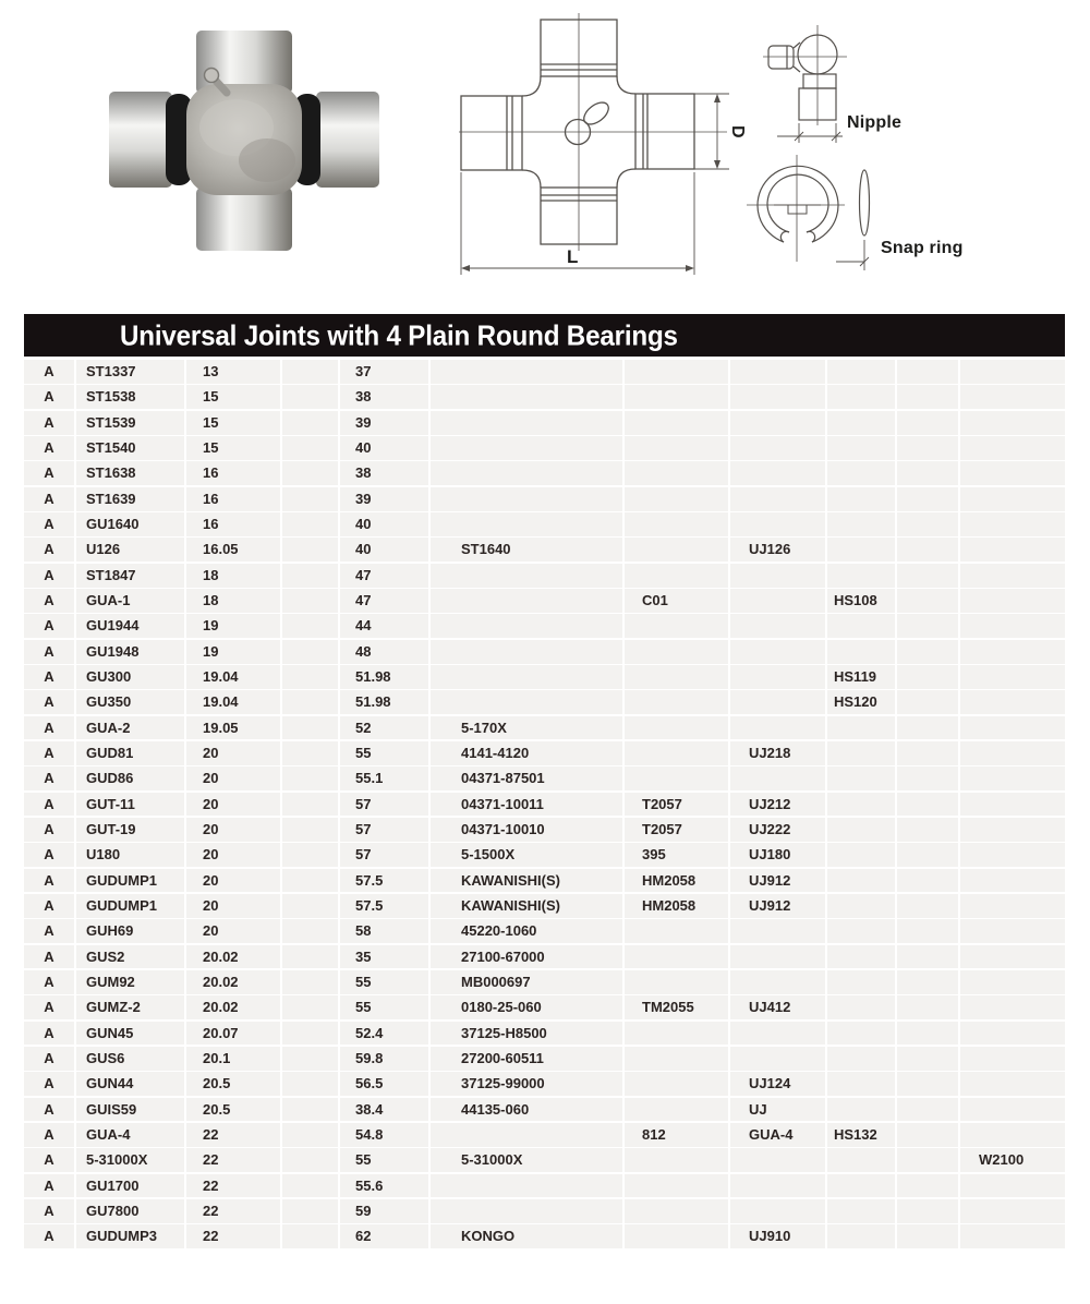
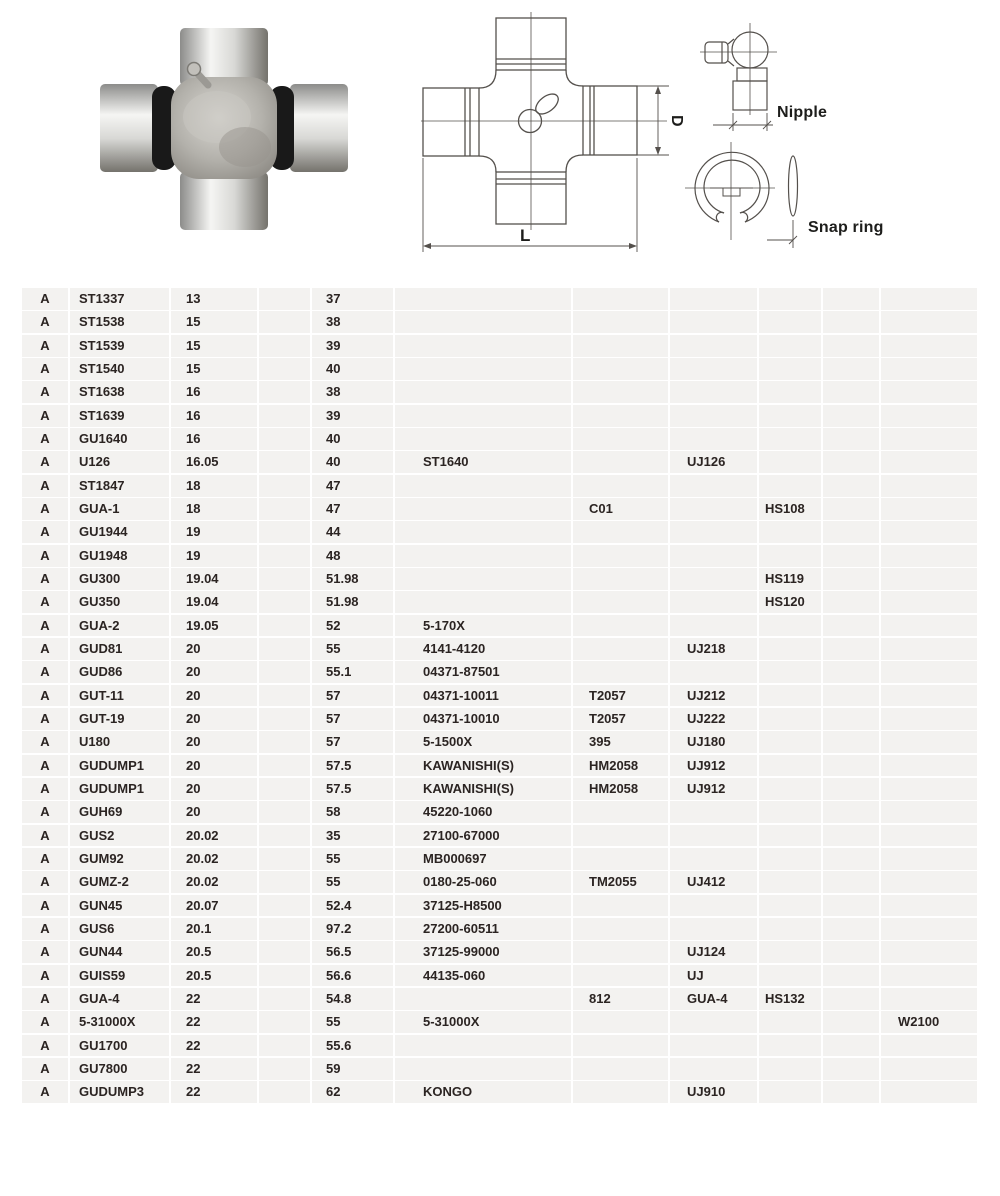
  L
  Nipple
  Snap ring
- Universal Joints with 4 Plain Round Bearings
  A
  ST1337
  13
  37
  A
  ST1538
  15
  38
  A
  ST1539
  15
  39
  A
  ST1540
  15
  40
  A
  ST1638
  16
  38
  A
  ST1639
  16
  39
  A
  GU1640
  16
  40
  A
  U126
  16.05
  40
  ST1640
  UJ126
  A
  ST1847
  18
  47
  A
  GUA-1
  18
  47
  C01
  HS108
  A
  GU1944
  19
  44
  A
  GU1948
  19
  48
  A
  GU300
  19.04
  51.98
  HS119
  A
  GU350
  19.04
  51.98
  HS120
  A
  GUA-2
  19.05
  52
  5-170X
  A
  GUD81
  20
  55
  4141-4120
  UJ218
  A
  GUD86
  20
  55.1
  04371-87501
  A
  GUT-11
  20
  57
  04371-10011
  T2057
  UJ212
  A
  GUT-19
  20
  57
  04371-10010
  T2057
  UJ222
  A
  U180
  20
  57
  5-1500X
  395
  UJ180
  A
  GUDUMP1
  20
  57.5
  KAWANISHI(S)
  HM2058
  UJ912
  A
  GUDUMP1
  20
  57.5
  KAWANISHI(S)
  HM2058
  UJ912
  A
  GUH69
  20
  58
  45220-1060
  A
  GUS2
  20.02
  35
  27100-67000
  A
  GUM92
  20.02
  55
  MB000697
  A
  GUMZ-2
  20.02
  55
  0180-25-060
  TM2055
  UJ412
  A
  GUN45
  20.07
  52.4
  37125-H8500
  A
  GUS6
  20.1
- 59.8
+ 97.2
  27200-60511
  A
  GUN44
  20.5
  56.5
  37125-99000
  UJ124
  A
  GUIS59
  20.5
- 38.4
+ 56.6
  44135-060
  UJ
  A
  GUA-4
  22
  54.8
  812
  GUA-4
  HS132
  A
  5-31000X
  22
  55
  5-31000X
  W2100
  A
  GU1700
  22
  55.6
  A
  GU7800
  22
  59
  A
  GUDUMP3
  22
  62
  KONGO
  UJ910
